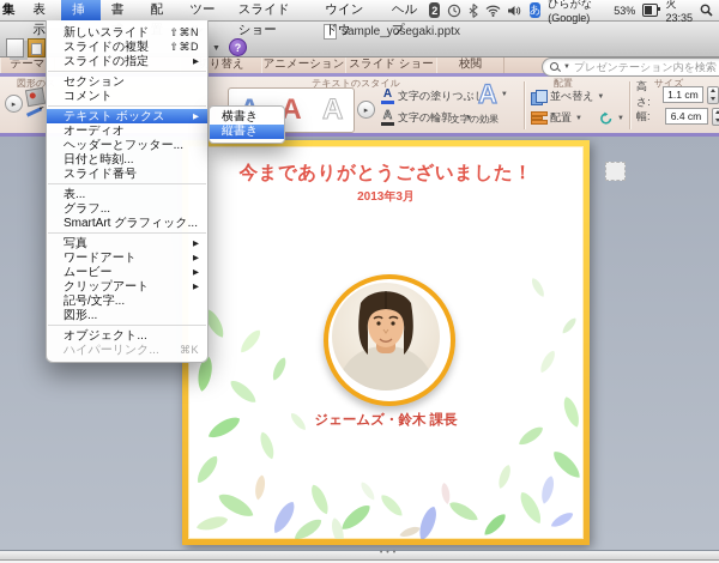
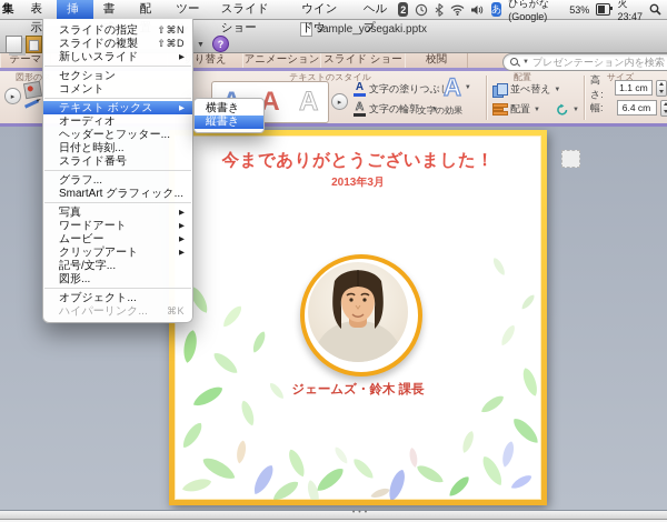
  今までありがとうございました！
  2013年3月
  ジェームズ・鈴木 課長
  sample_yosegaki.pptx
  ?
  プレゼンテーション内を検索
  テーマ
  り替え
  アニメーション
  スライド ショー
  校閲
  図形の
  テキストのスタイル
  A
  A
  A
  文字の塗りつぶし
  A
  文字の輪郭
  A
  文字の効果
  配置
  並べ替え
  配置
  サイズ
  高さ:
  1.1 cm
  幅:
  6.4 cm
  集
  表示
  スライド ショー
  ウインドウ
  ヘルプ
  2
  あ
  ひらがな (Google)
  53%
- 火 23:35
+ 火 23:47
- 新しいスライド
+ スライドの指定
  ⇧⌘N
  スライドの複製
  ⇧⌘D
- スライドの指定
+ 新しいスライド
  セクション
  コメント
  テキスト ボックス
  オーディオ
  ヘッダーとフッター...
  日付と時刻...
  スライド番号
- 表...
  グラフ...
  SmartArt グラフィック...
  写真
  ワードアート
  ムービー
  クリップアート
  記号/文字...
  図形...
  オブジェクト...
  ハイパーリンク...
  ⌘K
  横書き
  縦書き
